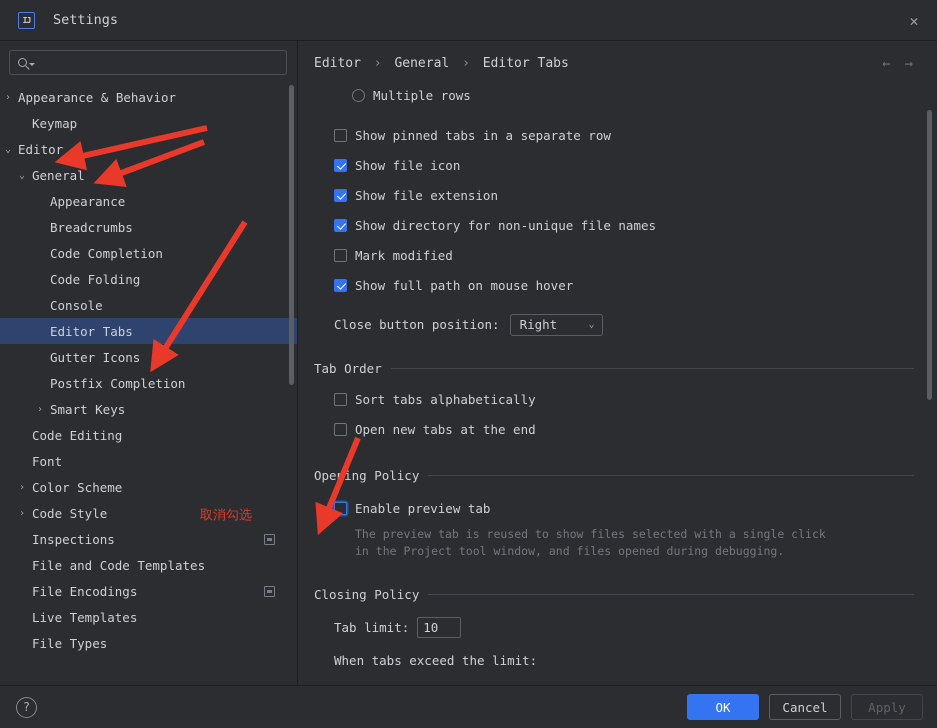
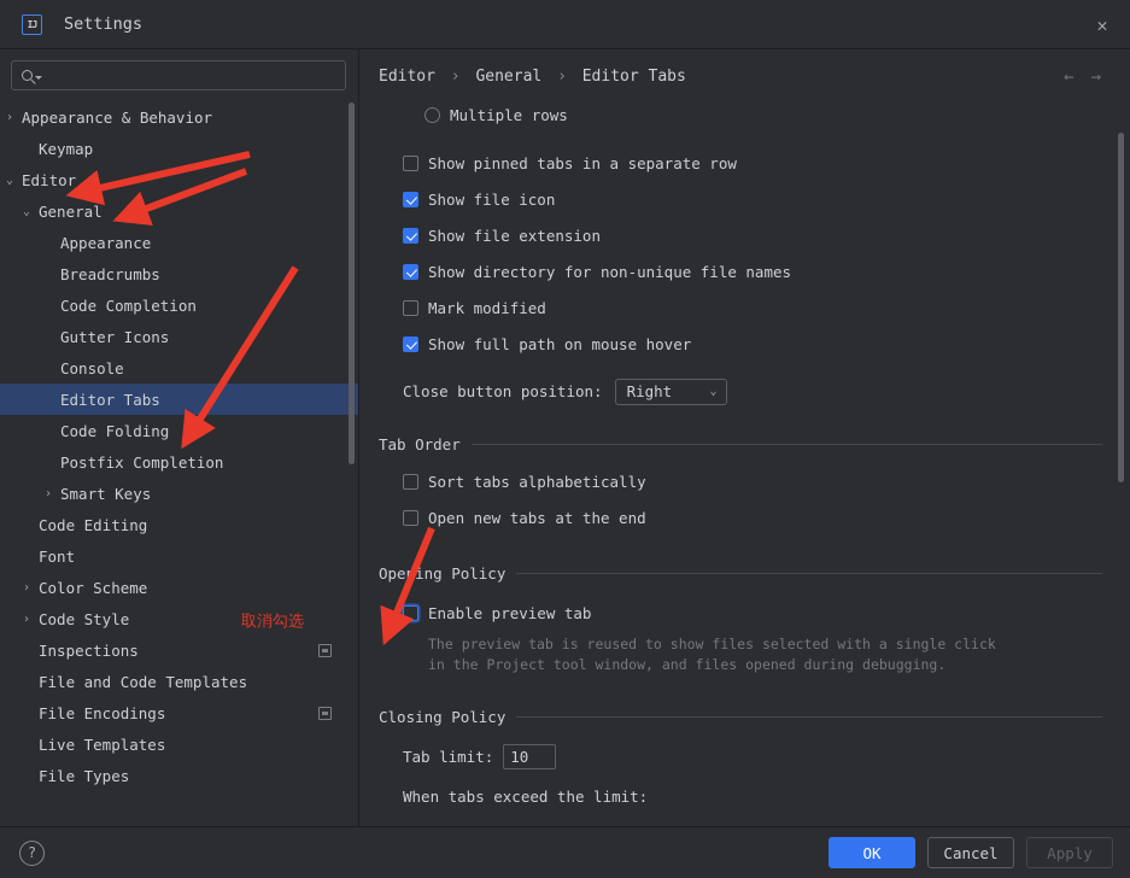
  IJ
  Settings
  ✕
  ›
  Appearance & Behavior
  Keymap
  ⌄
  Editor
  ⌄
  General
  Appearance
  Breadcrumbs
  Code Completion
- Code Folding
+ Gutter Icons
  Console
  Editor Tabs
- Gutter Icons
+ Code Folding
  Postfix Completion
  ›
  Smart Keys
  Code Editing
  Font
  ›
  Color Scheme
  ›
  Code Style
  Inspections
  File and Code Templates
  File Encodings
  Live Templates
  File Types
  Editor › General › Editor Tabs
  ←
  →
  Multiple rows
  Show pinned tabs in a separate row
  Show file icon
  Show file extension
  Show directory for non-unique file names
  Mark modified
  Show full path on mouse hover
  Close button position:
  Right
  ⌄
  Tab Order
  Sort tabs alphabetically
  Open new tabs at the end
  Opeing Policy
  Enable preview tab
  The preview tab is reused to show files selected with a single click
  in the Project tool window, and files opened during debugging.
  Closing Policy
  Tab limit:
  10
  When tabs exceed the limit:
  取消勾选
  ?
  OK
  Cancel
  Apply
